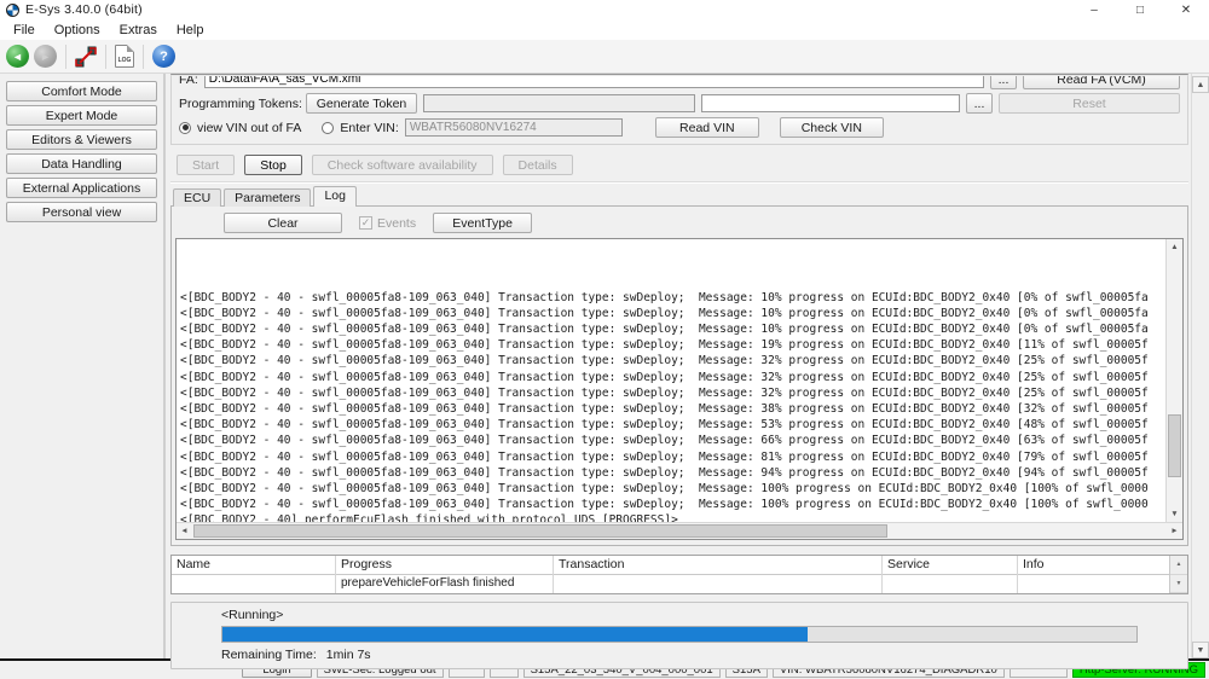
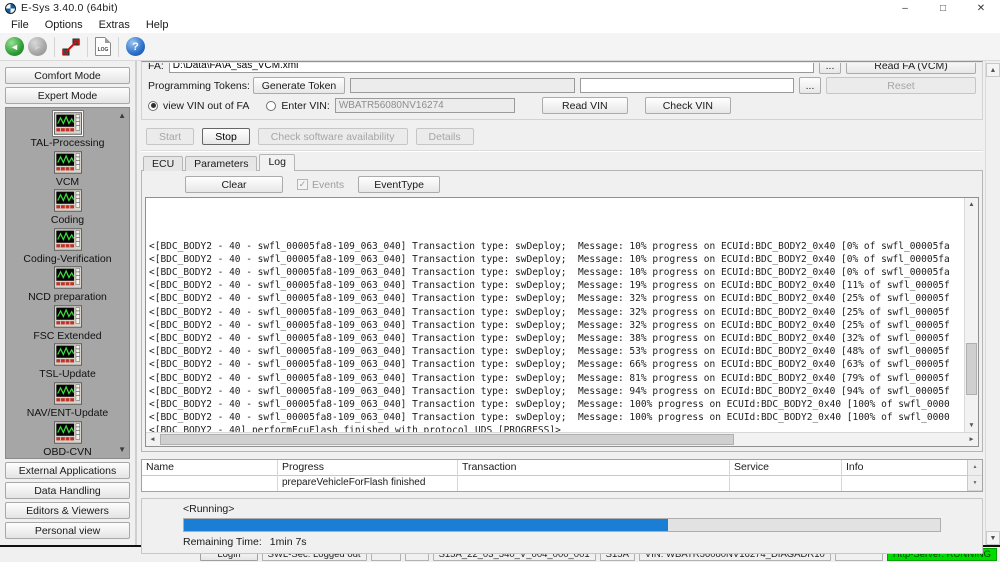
  E-Sys 3.40.0 (64bit)
  –
  □
  ✕
  File
  Options
  Extras
  Help
  ◄
  ►
  ?
  Comfort Mode
  Expert Mode
+ ▲
+ ▼
+ TAL-Processing
+ VCM
+ Coding
+ Coding-Verification
+ NCD preparation
+ FSC Extended
+ TSL-Update
+ NAV/ENT-Update
+ OBD-CVN
- Editors & Viewers
+ External Applications
  Data Handling
- External Applications
+ Editors & Viewers
  Personal view
  FA:
  D:\Data\FA\A_sas_VCM.xml
  ...
  Read FA (VCM)
  Programming Tokens:
  Generate Token
  ...
  Reset
  view VIN out of FA
  Enter VIN:
  WBATR56080NV16274
  Read VIN
  Check VIN
  Start
  Stop
  Check software availability
  Details
  ECU
  Parameters
  Log
  Clear
  ✓
  Events
  EventType
  <[BDC_BODY2 - 40 - swfl_00005fa8-109_063_040] Transaction type: swDeploy; Message: 10% progress on ECUId:BDC_BODY2_0x40 [0% of swfl_00005fa
  <[BDC_BODY2 - 40 - swfl_00005fa8-109_063_040] Transaction type: swDeploy; Message: 10% progress on ECUId:BDC_BODY2_0x40 [0% of swfl_00005fa
  <[BDC_BODY2 - 40 - swfl_00005fa8-109_063_040] Transaction type: swDeploy; Message: 10% progress on ECUId:BDC_BODY2_0x40 [0% of swfl_00005fa
  <[BDC_BODY2 - 40 - swfl_00005fa8-109_063_040] Transaction type: swDeploy; Message: 19% progress on ECUId:BDC_BODY2_0x40 [11% of swfl_00005f
  <[BDC_BODY2 - 40 - swfl_00005fa8-109_063_040] Transaction type: swDeploy; Message: 32% progress on ECUId:BDC_BODY2_0x40 [25% of swfl_00005f
  <[BDC_BODY2 - 40 - swfl_00005fa8-109_063_040] Transaction type: swDeploy; Message: 32% progress on ECUId:BDC_BODY2_0x40 [25% of swfl_00005f
  <[BDC_BODY2 - 40 - swfl_00005fa8-109_063_040] Transaction type: swDeploy; Message: 32% progress on ECUId:BDC_BODY2_0x40 [25% of swfl_00005f
  <[BDC_BODY2 - 40 - swfl_00005fa8-109_063_040] Transaction type: swDeploy; Message: 38% progress on ECUId:BDC_BODY2_0x40 [32% of swfl_00005f
  <[BDC_BODY2 - 40 - swfl_00005fa8-109_063_040] Transaction type: swDeploy; Message: 53% progress on ECUId:BDC_BODY2_0x40 [48% of swfl_00005f
  <[BDC_BODY2 - 40 - swfl_00005fa8-109_063_040] Transaction type: swDeploy; Message: 66% progress on ECUId:BDC_BODY2_0x40 [63% of swfl_00005f
  <[BDC_BODY2 - 40 - swfl_00005fa8-109_063_040] Transaction type: swDeploy; Message: 81% progress on ECUId:BDC_BODY2_0x40 [79% of swfl_00005f
  <[BDC_BODY2 - 40 - swfl_00005fa8-109_063_040] Transaction type: swDeploy; Message: 94% progress on ECUId:BDC_BODY2_0x40 [94% of swfl_00005f
  <[BDC_BODY2 - 40 - swfl_00005fa8-109_063_040] Transaction type: swDeploy; Message: 100% progress on ECUId:BDC_BODY2_0x40 [100% of swfl_0000
  <[BDC_BODY2 - 40 - swfl_00005fa8-109_063_040] Transaction type: swDeploy; Message: 100% progress on ECUId:BDC_BODY2_0x40 [100% of swfl_0000
  <[BDC_BODY2 - 40] performEcuFlash finished with protocol UDS [PROGRESS]>
  Name
  Progress
  prepareVehicleForFlash finished
  Transaction
  Service
  Info
  <Running>
  Remaining Time:
  1min 7s
  Login
  SWL-Sec: Logged out
  S15A_22_03_540_V_004_000_001
  S15A
  VIN: WBATR56080NV16274_DIAGADR10
  Http-Server: RUNNING
